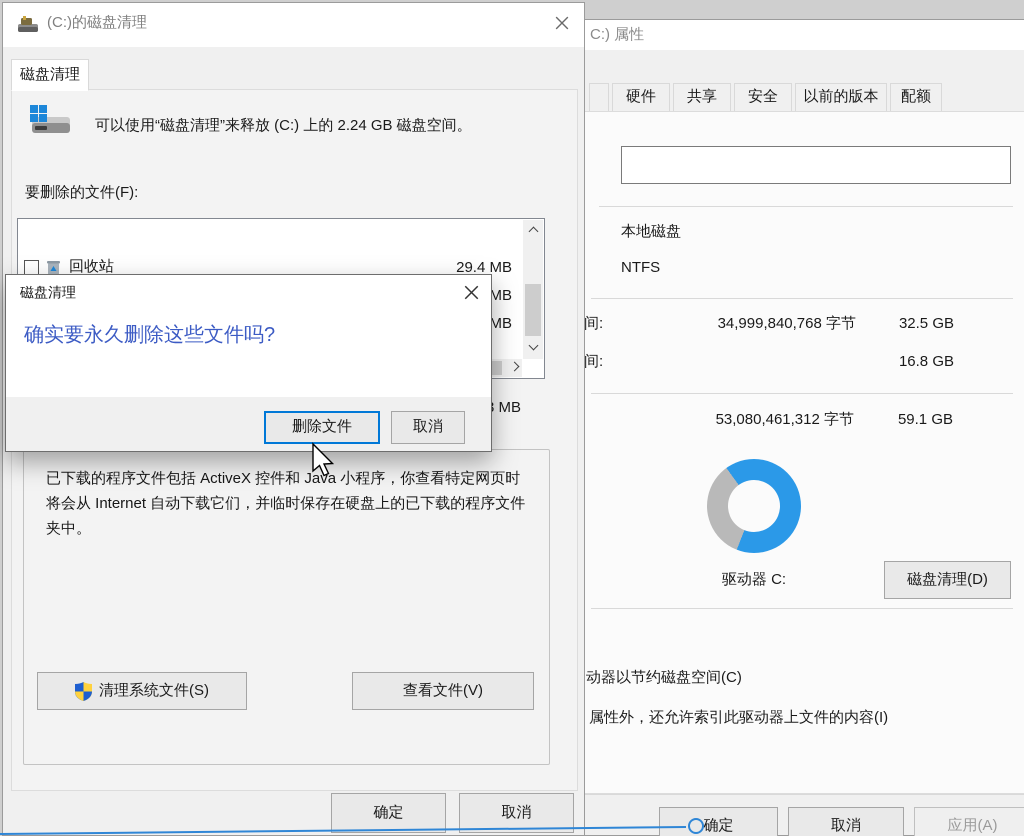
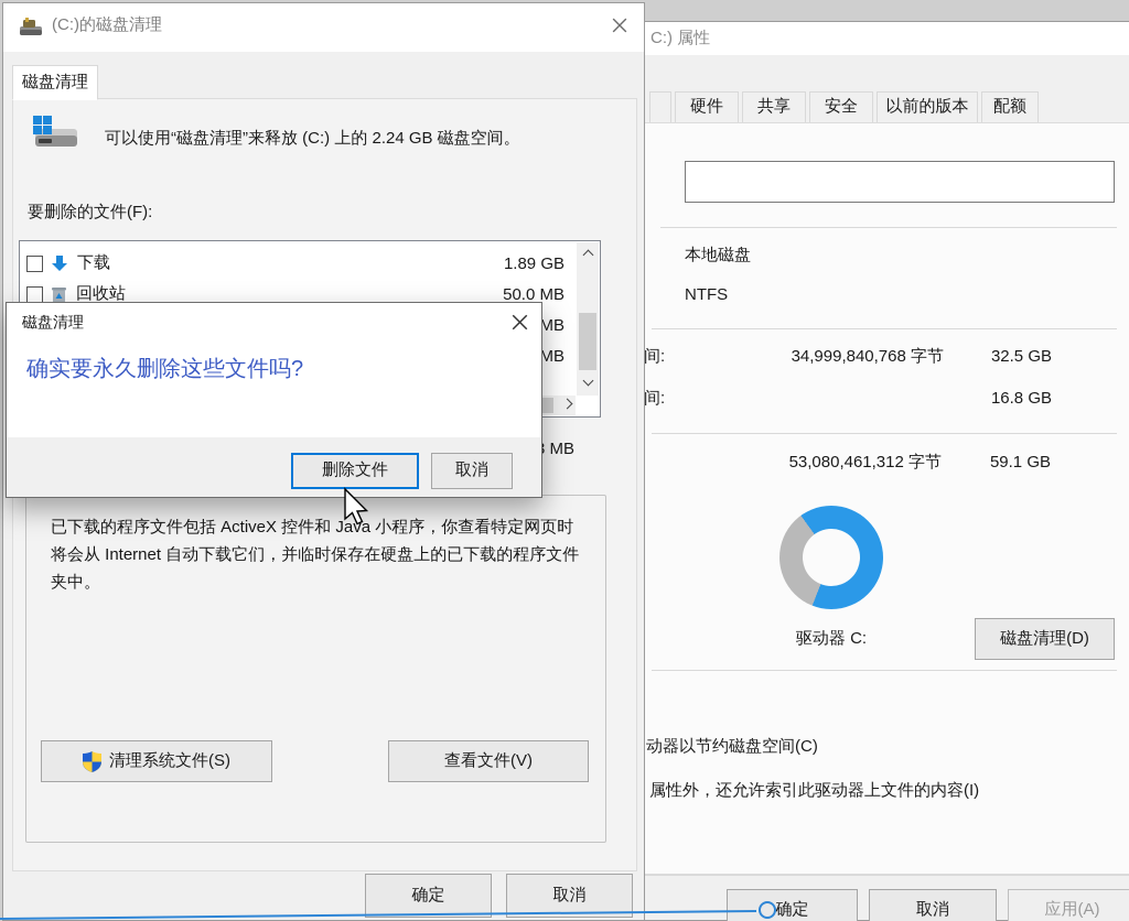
  C:) 属性
  硬件
  共享
  安全
  以前的版本
  配额
  本地磁盘
  NTFS
  间:
  34,999,840,768 字节
  32.5 GB
  间:
  16.8 GB
  53,080,461,312 字节
  59.1 GB
  驱动器 C:
  磁盘清理(D)
  动器以节约磁盘空间(C)
  属性外，还允许索引此驱动器上文件的内容(I)
  确定
  取消
  应用(A)
  (C:)的磁盘清理
  磁盘清理
  可以使用“磁盘清理”来释放 (C:) 上的 2.24 GB 磁盘空间。
  要删除的文件(F):
+ 下载
+ 1.89 GB
  回收站
- 29.4 MB
+ 50.0 MB
  MB
  MB
  已下载的程序文件包括 ActiveX 控件和 Java 小程序，你查看特定网页时将会从 Internet 自动下载它们，并临时保存在硬盘上的已下载的程序文件夹中。
  清理系统文件(S)
  查看文件(V)
  确定
  取消
  磁盘清理
  确实要永久删除这些文件吗?
  删除文件
  取消
